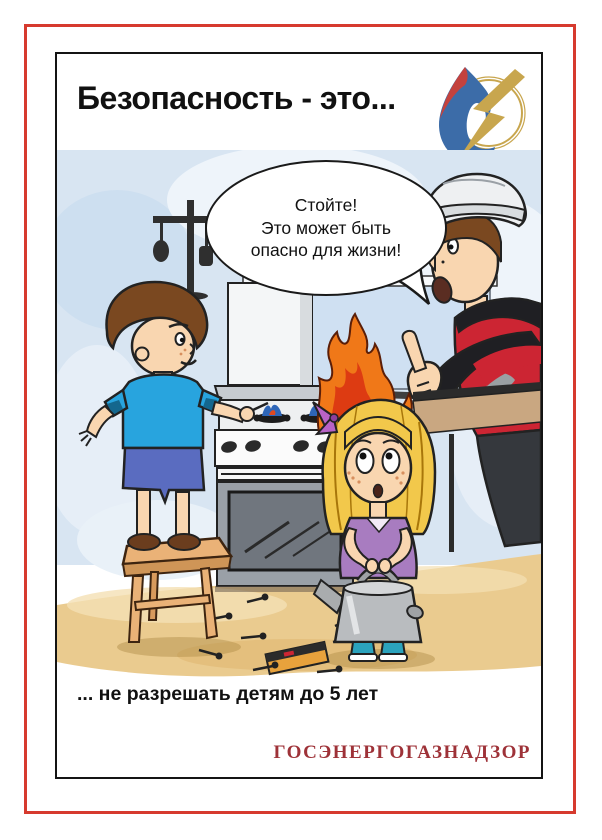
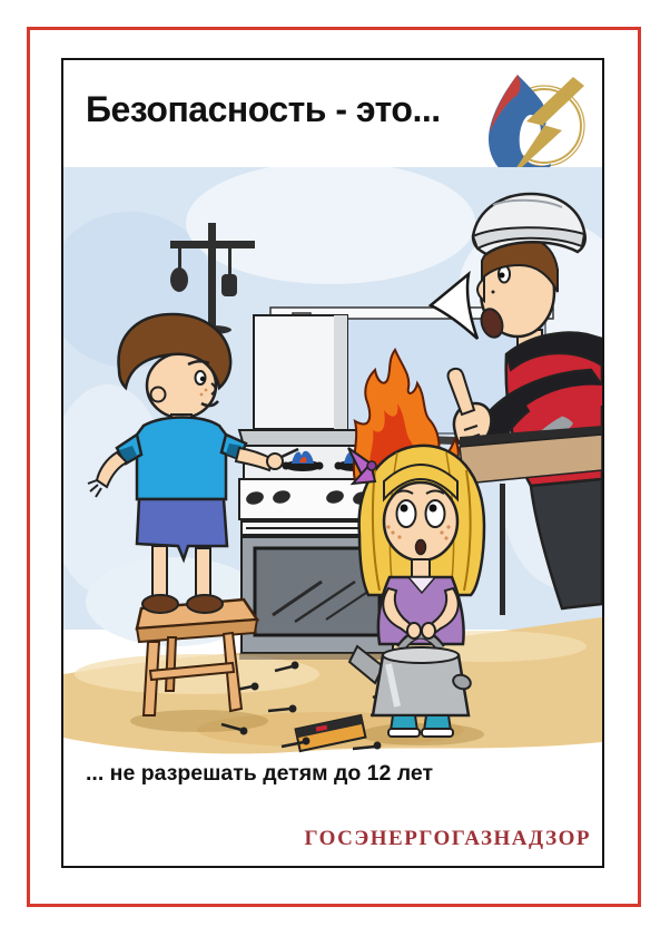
  Безопасность - это...
- Стойте!
- Это может быть
- опасно для жизни!
- ... не разрешать детям до 5 лет
+ ... не разрешать детям до 12 лет
  ГОСЭНЕРГОГАЗНАДЗОР
